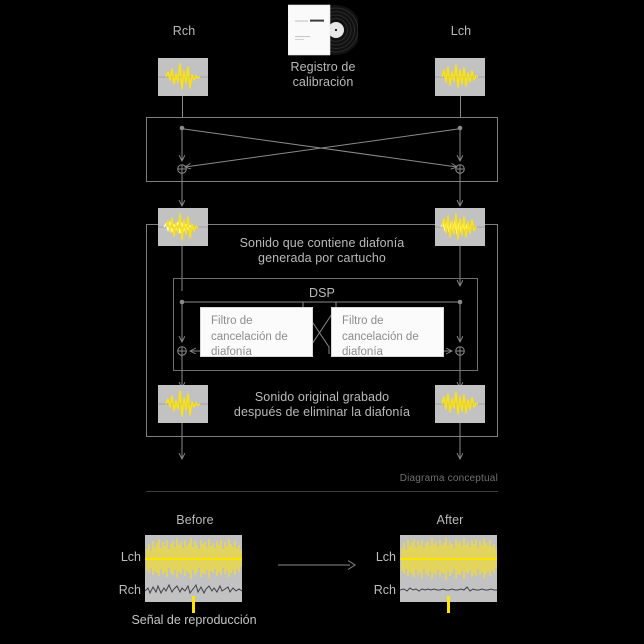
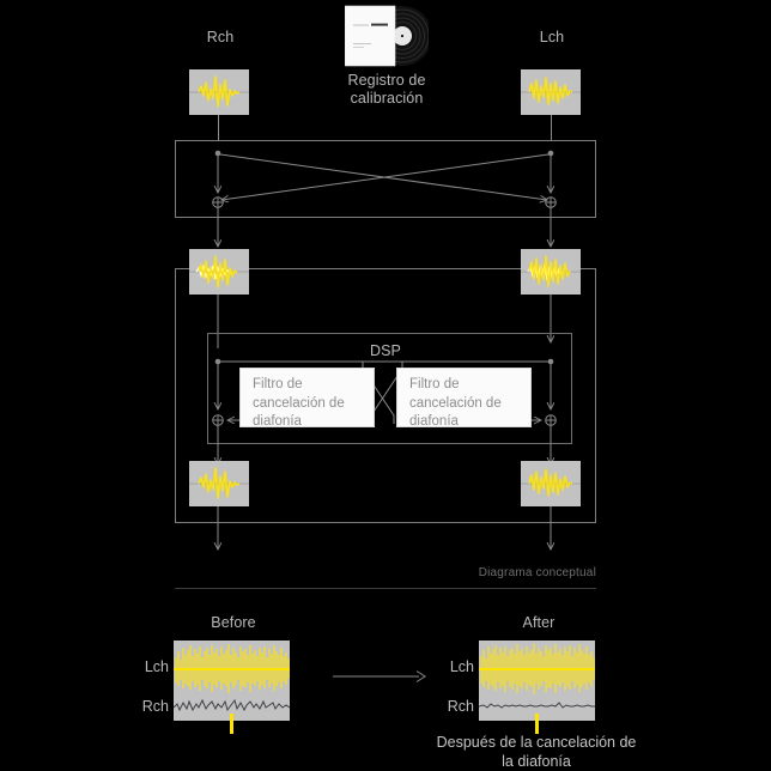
  Rch
  Lch
  Registro de
  calibración
- Sonido que contiene diafonía
- generada por cartucho
  DSP
  Filtro de
  cancelación de
  diafonía
  Filtro de
  cancelación de
  diafonía
- Sonido original grabado
- después de eliminar la diafonía
  Diagrama conceptual
  Before
  Lch
  Rch
- Señal de reproducción
  After
  Lch
  Rch
+ Después de la cancelación de la diafonía
